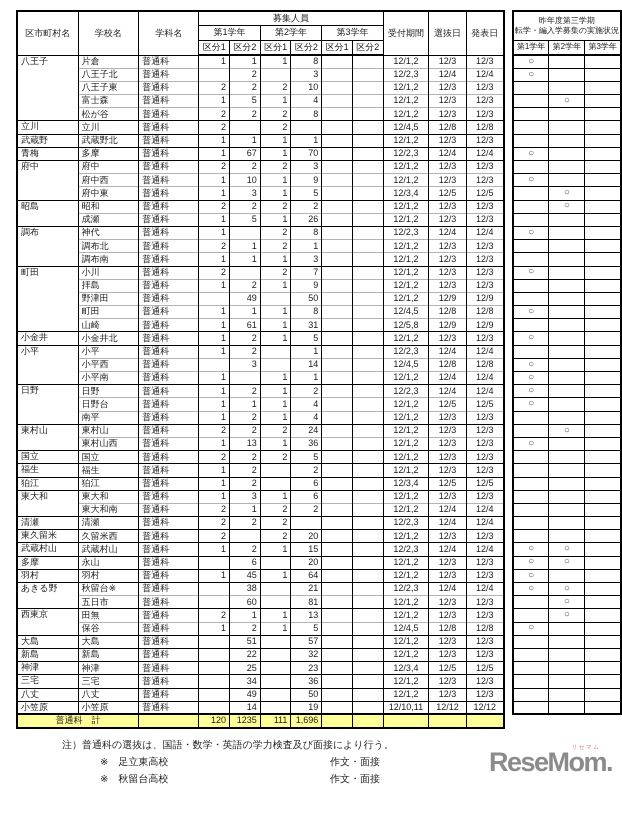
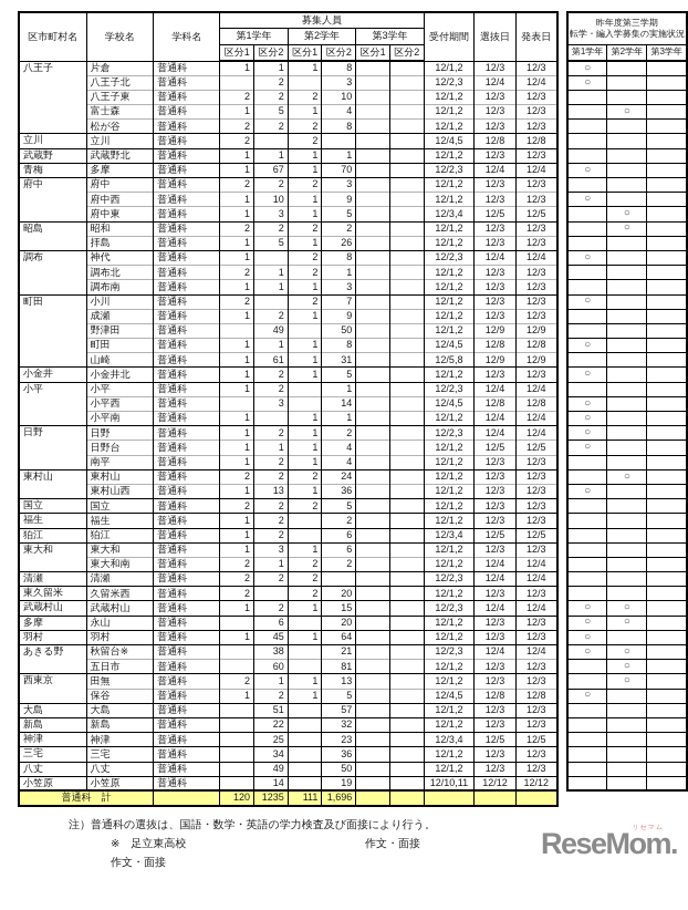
  区市町村名	学校名	学科名	募集人員	受付期間	選抜日	発表日
  第1学年	第2学年	第3学年
  区分1	区分2	区分1	区分2	区分1	区分2
  八王子	片倉	普通科	1	1	1	8			12/1,2	12/3	12/3
  八王子北	普通科		2		3			12/2,3	12/4	12/4
  八王子東	普通科	2	2	2	10			12/1,2	12/3	12/3
  富士森	普通科	1	5	1	4			12/1,2	12/3	12/3
  松が谷	普通科	2	2	2	8			12/1,2	12/3	12/3
  立川	立川	普通科	2		2				12/4,5	12/8	12/8
  武蔵野	武蔵野北	普通科	1	1	1	1			12/1,2	12/3	12/3
  青梅	多摩	普通科	1	67	1	70			12/2,3	12/4	12/4
  府中	府中	普通科	2	2	2	3			12/1,2	12/3	12/3
  府中西	普通科	1	10	1	9			12/1,2	12/3	12/3
  府中東	普通科	1	3	1	5			12/3,4	12/5	12/5
  昭島	昭和	普通科	2	2	2	2			12/1,2	12/3	12/3
- 成瀬	普通科	1	5	1	26			12/1,2	12/3	12/3
+ 拝島	普通科	1	5	1	26			12/1,2	12/3	12/3
  調布	神代	普通科	1		2	8			12/2,3	12/4	12/4
  調布北	普通科	2	1	2	1			12/1,2	12/3	12/3
  調布南	普通科	1	1	1	3			12/1,2	12/3	12/3
  町田	小川	普通科	2		2	7			12/1,2	12/3	12/3
- 拝島	普通科	1	2	1	9			12/1,2	12/3	12/3
+ 成瀬	普通科	1	2	1	9			12/1,2	12/3	12/3
  野津田	普通科		49		50			12/1,2	12/9	12/9
  町田	普通科	1	1	1	8			12/4,5	12/8	12/8
  山崎	普通科	1	61	1	31			12/5,8	12/9	12/9
  小金井	小金井北	普通科	1	2	1	5			12/1,2	12/3	12/3
  小平	小平	普通科	1	2		1			12/2,3	12/4	12/4
  小平西	普通科		3		14			12/4,5	12/8	12/8
  小平南	普通科	1		1	1			12/1,2	12/4	12/4
  日野	日野	普通科	1	2	1	2			12/2,3	12/4	12/4
  日野台	普通科	1	1	1	4			12/1,2	12/5	12/5
  南平	普通科	1	2	1	4			12/1,2	12/3	12/3
  東村山	東村山	普通科	2	2	2	24			12/1,2	12/3	12/3
  東村山西	普通科	1	13	1	36			12/1,2	12/3	12/3
  国立	国立	普通科	2	2	2	5			12/1,2	12/3	12/3
  福生	福生	普通科	1	2		2			12/1,2	12/3	12/3
  狛江	狛江	普通科	1	2		6			12/3,4	12/5	12/5
  東大和	東大和	普通科	1	3	1	6			12/1,2	12/3	12/3
  東大和南	普通科	2	1	2	2			12/1,2	12/4	12/4
  清瀬	清瀬	普通科	2	2	2				12/2,3	12/4	12/4
  東久留米	久留米西	普通科	2		2	20			12/1,2	12/3	12/3
  武蔵村山	武蔵村山	普通科	1	2	1	15			12/2,3	12/4	12/4
  多摩	永山	普通科		6		20			12/1,2	12/3	12/3
  羽村	羽村	普通科	1	45	1	64			12/1,2	12/3	12/3
  あきる野	秋留台※	普通科		38		21			12/2,3	12/4	12/4
  五日市	普通科		60		81			12/1,2	12/3	12/3
  西東京	田無	普通科	2	1	1	13			12/1,2	12/3	12/3
  保谷	普通科	1	2	1	5			12/4,5	12/8	12/8
  大島	大島	普通科		51		57			12/1,2	12/3	12/3
  新島	新島	普通科		22		32			12/1,2	12/3	12/3
  神津	神津	普通科		25		23			12/3,4	12/5	12/5
  三宅	三宅	普通科		34		36			12/1,2	12/3	12/3
  八丈	八丈	普通科		49		50			12/1,2	12/3	12/3
  小笠原	小笠原	普通科		14		19			12/10,11	12/12	12/12
  普通科 計		120	1235	111	1,696
  昨年度第三学期 転学・編入学募集の実施状況
  第1学年	第2学年	第3学年
  ○
  ○
  	○
  ○
  ○
  	○
  	○
  ○
  ○
  ○
  ○
  ○
  ○
  ○
  ○
  	○
  ○
  ○	○
  ○	○
  ○
  ○	○
  	○
  	○
  ○
  注）普通科の選抜は、国語・数学・英語の学力検査及び面接により行う。
  ※ 足立東高校
  作文・面接
- ※ 秋留台高校
  作文・面接
  ReseMom.
